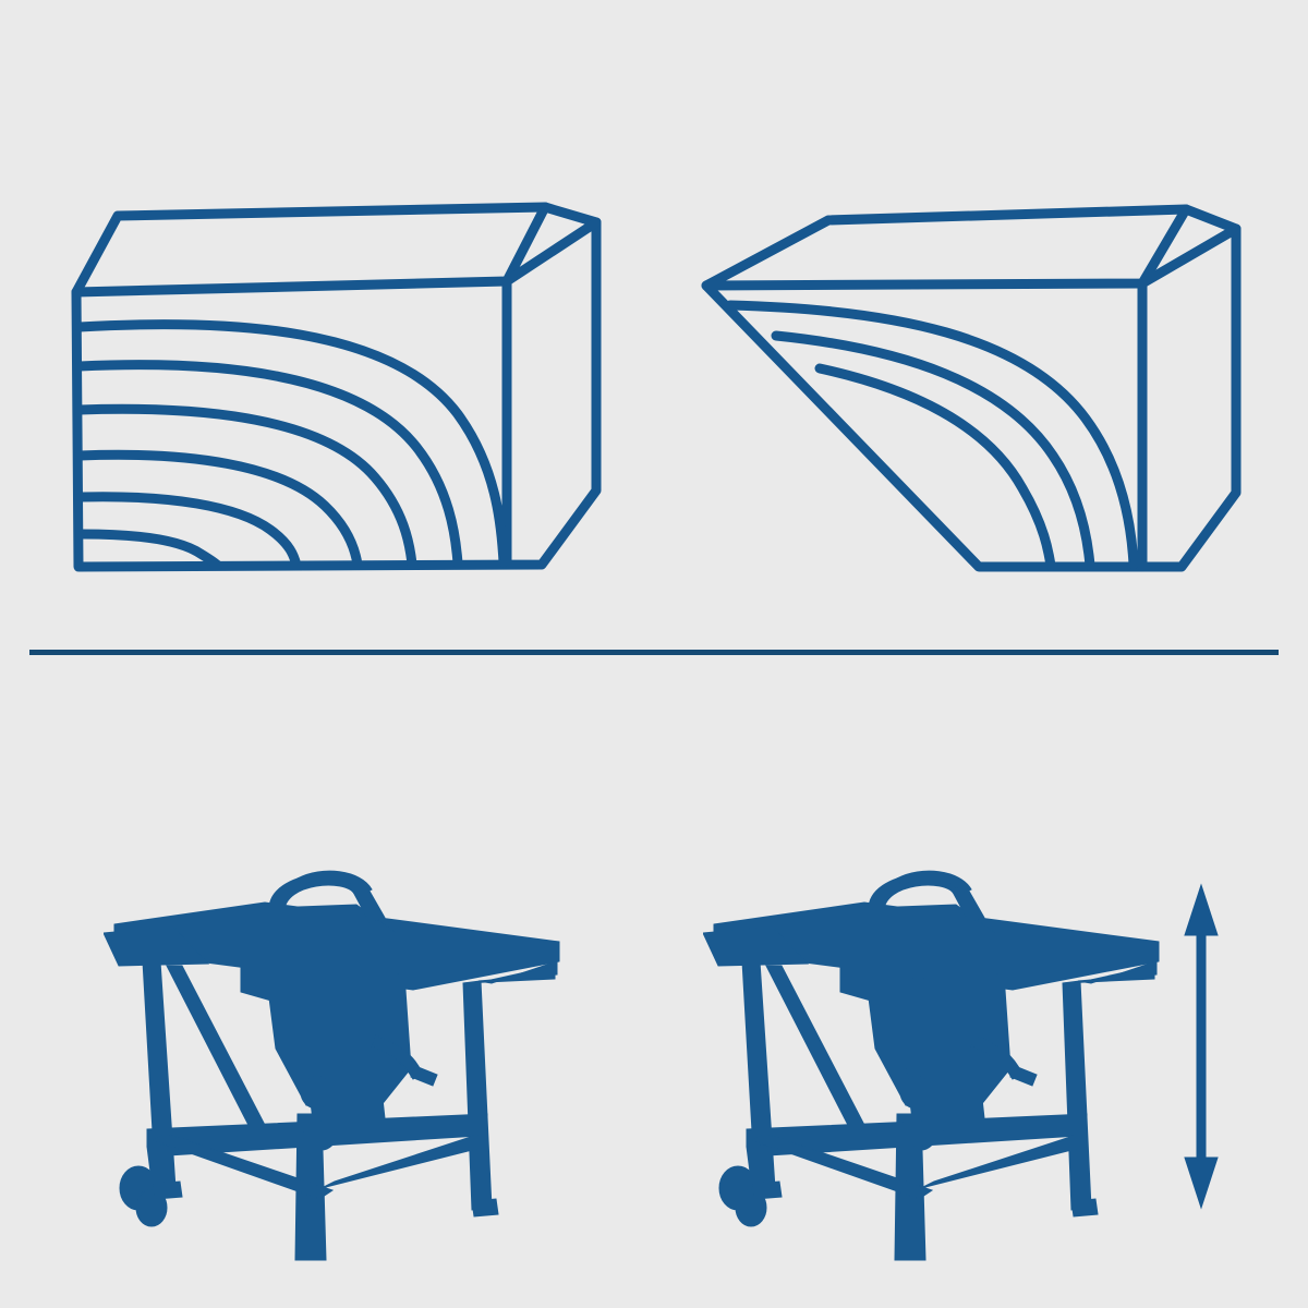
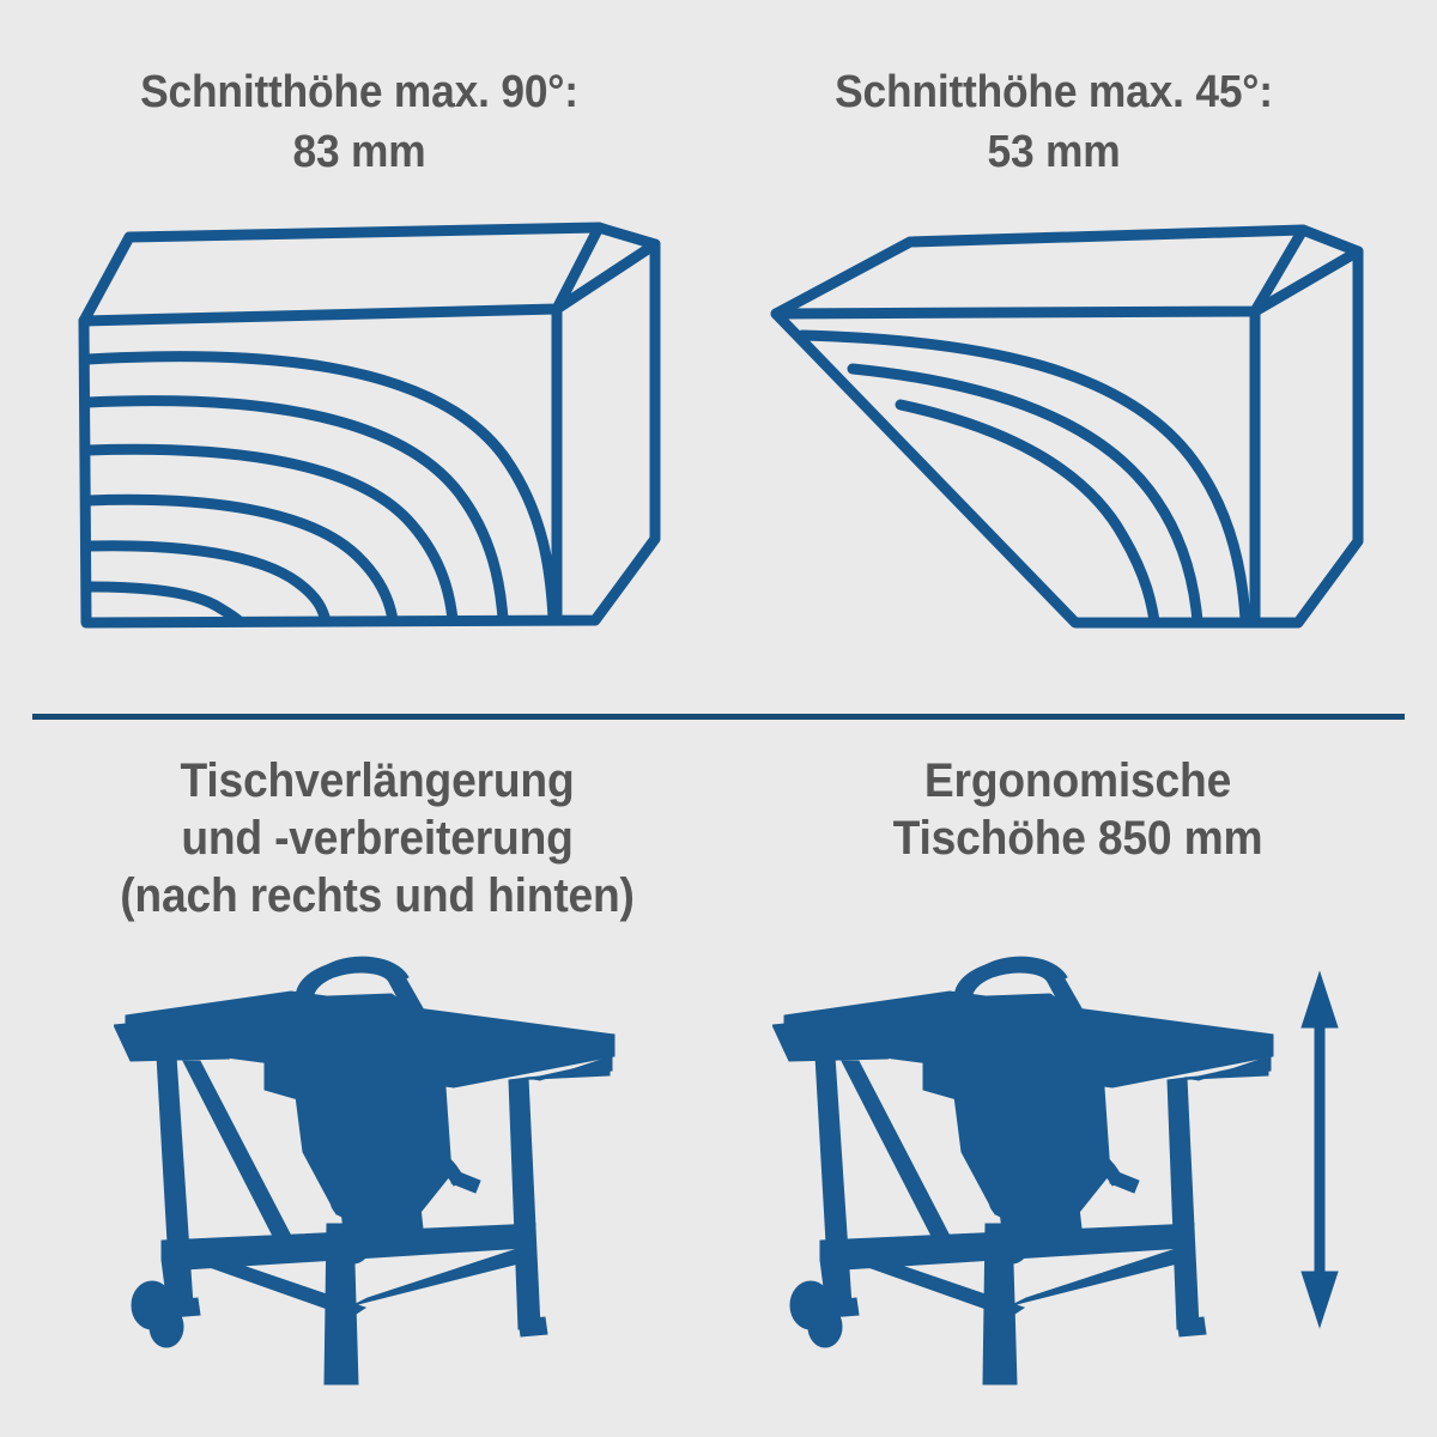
+ Schnitthöhe max. 90°:
+ 83 mm
+ Schnitthöhe max. 45°:
+ 53 mm
+ Tischverlängerung
+ und -verbreiterung
+ (nach rechts und hinten)
+ Ergonomische
+ Tischöhe 850 mm
